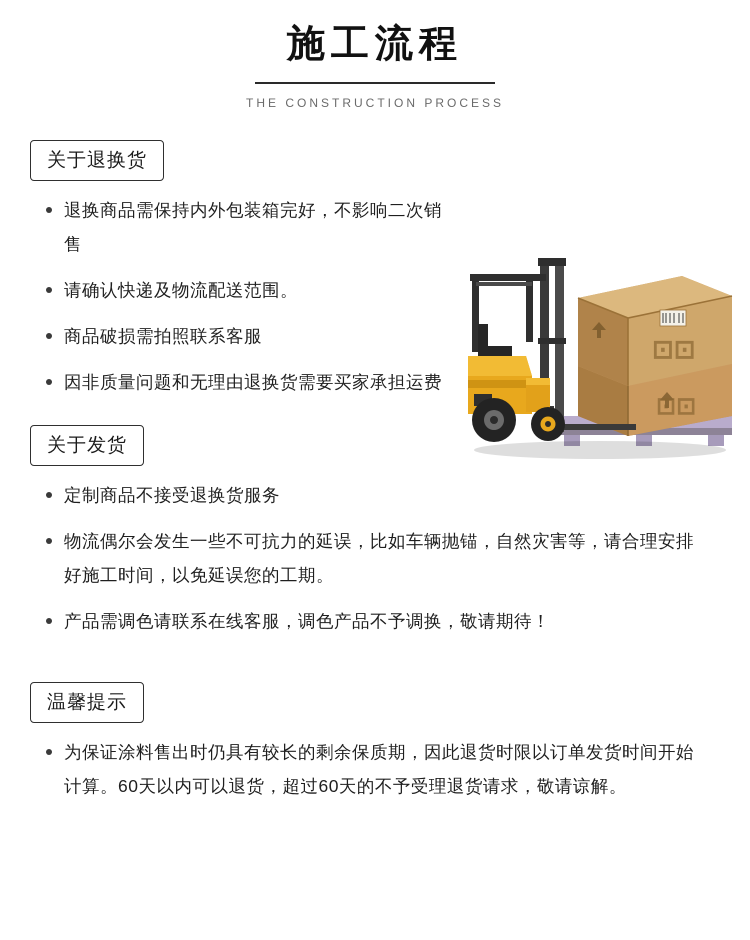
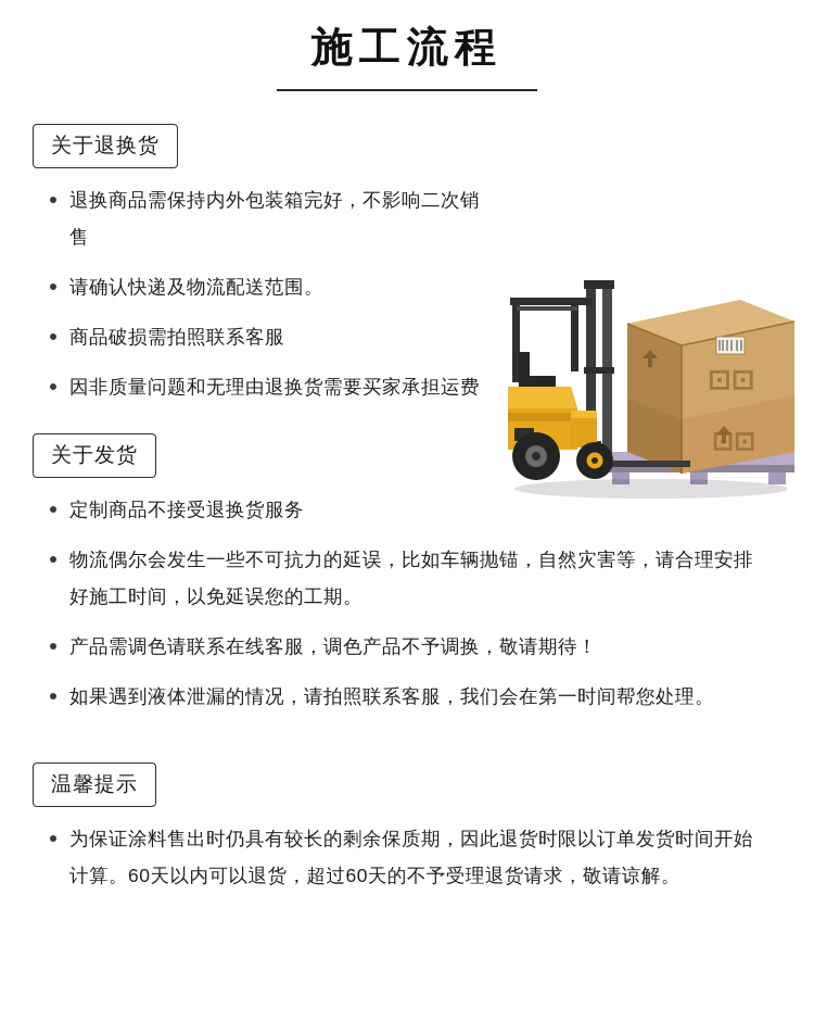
  施工流程
- THE CONSTRUCTION PROCESS
  ⊡⊡
  ⊡⊡
  关于退换货
  退换商品需保持内外包装箱完好，不影响二次销售
  请确认快递及物流配送范围。
  商品破损需拍照联系客服
  因非质量问题和无理由退换货需要买家承担运费
  关于发货
  定制商品不接受退换货服务
  物流偶尔会发生一些不可抗力的延误，比如车辆抛锚，自然灾害等，请合理安排好施工时间，以免延误您的工期。
  产品需调色请联系在线客服，调色产品不予调换，敬请期待！
+ 如果遇到液体泄漏的情况，请拍照联系客服，我们会在第一时间帮您处理。
  温馨提示
  为保证涂料售出时仍具有较长的剩余保质期，因此退货时限以订单发货时间开始计算。60天以内可以退货，超过60天的不予受理退货请求，敬请谅解。
